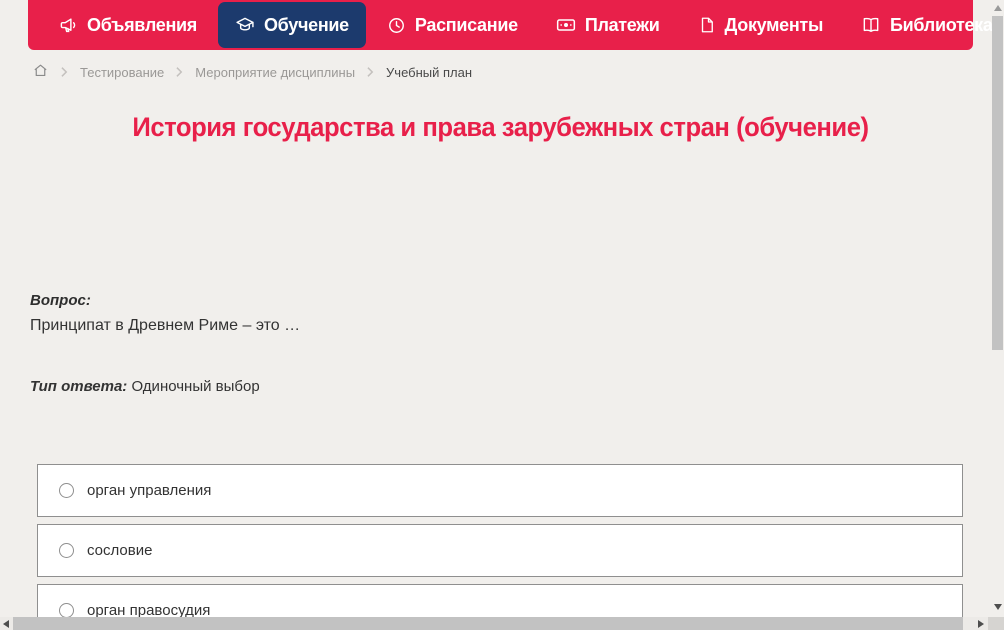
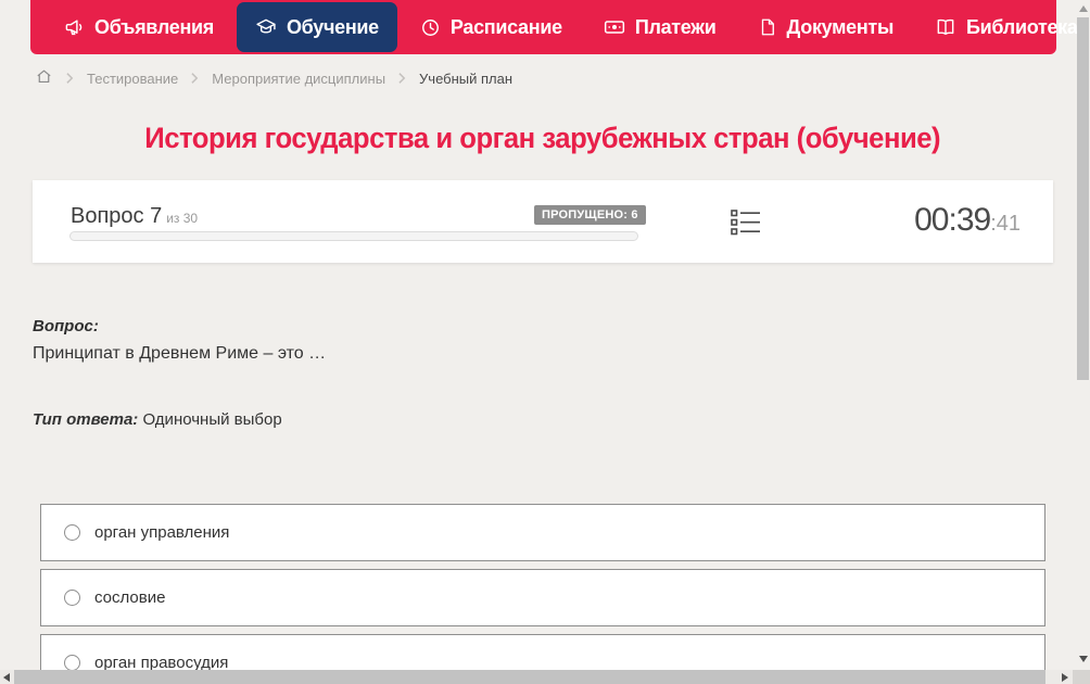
  Объявления
  Обучение
  Расписание
  Платежи
  Документы
  Библиотека
  Тестирование
  Мероприятие дисциплины
  Учебный план
- История государства и права зарубежных стран (обучение)
+ История государства и орган зарубежных стран (обучение)
+ Вопрос 7 из 30
+ ПРОПУЩЕНО: 6
+ 00:39:41
  Вопрос:
  Принципат в Древнем Риме – это …
  Тип ответа: Одиночный выбор
  орган управления
  сословие
  орган правосудия
